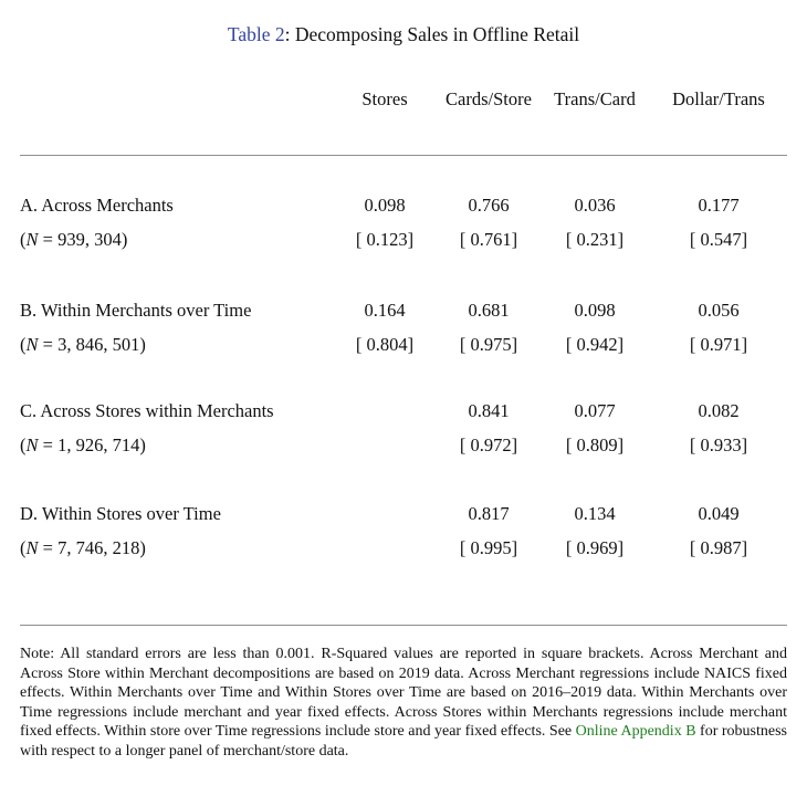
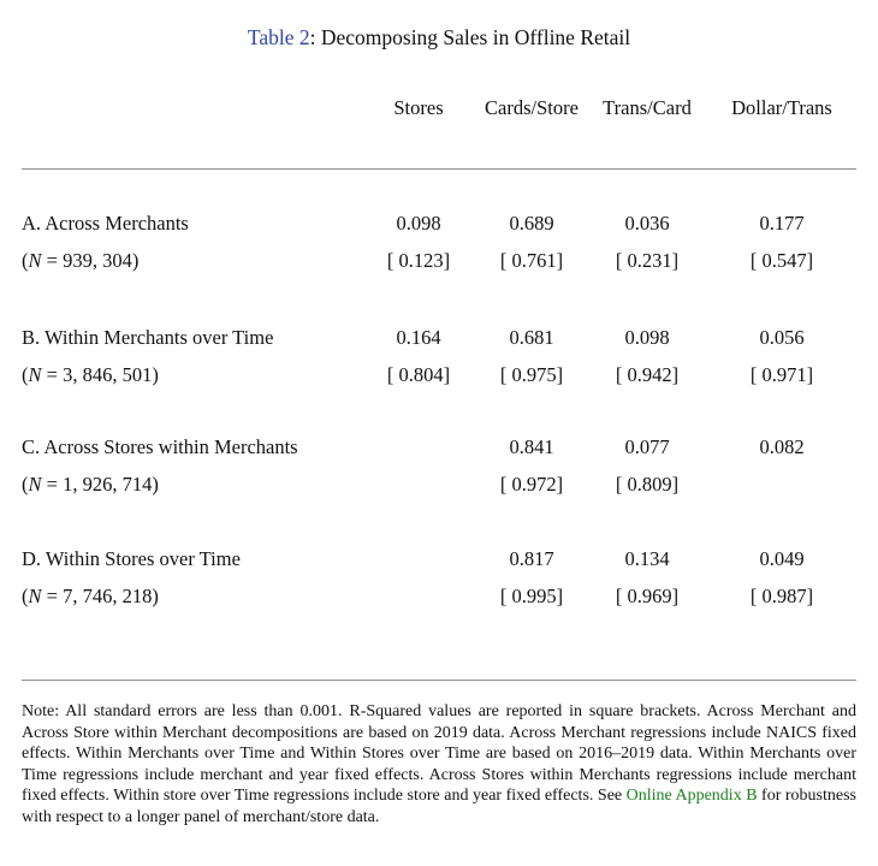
  Table 2: Decomposing Sales in Offline Retail
  Stores
  Cards/Store
  Trans/Card
  Dollar/Trans
  A. Across Merchants
  0.098
- 0.766
+ 0.689
  0.036
  0.177
  (N = 939, 304)
  [ 0.123]
  [ 0.761]
  [ 0.231]
  [ 0.547]
  B. Within Merchants over Time
  0.164
  0.681
  0.098
  0.056
  (N = 3, 846, 501)
  [ 0.804]
  [ 0.975]
  [ 0.942]
  [ 0.971]
  C. Across Stores within Merchants
  0.841
  0.077
  0.082
  (N = 1, 926, 714)
  [ 0.972]
  [ 0.809]
- [ 0.933]
  D. Within Stores over Time
  0.817
  0.134
  0.049
  (N = 7, 746, 218)
  [ 0.995]
  [ 0.969]
  [ 0.987]
  Note: All standard errors are less than 0.001. R-Squared values are reported in square brackets. Across Merchant and Across Store within Merchant decompositions are based on 2019 data. Across Merchant regressions include NAICS fixed effects. Within Merchants over Time and Within Stores over Time are based on 2016–2019 data. Within Merchants over Time regressions include merchant and year fixed effects. Across Stores within Merchants regressions include merchant fixed effects. Within store over Time regressions include store and year fixed effects. See Online Appendix B for robustness with respect to a longer panel of merchant/store data.
